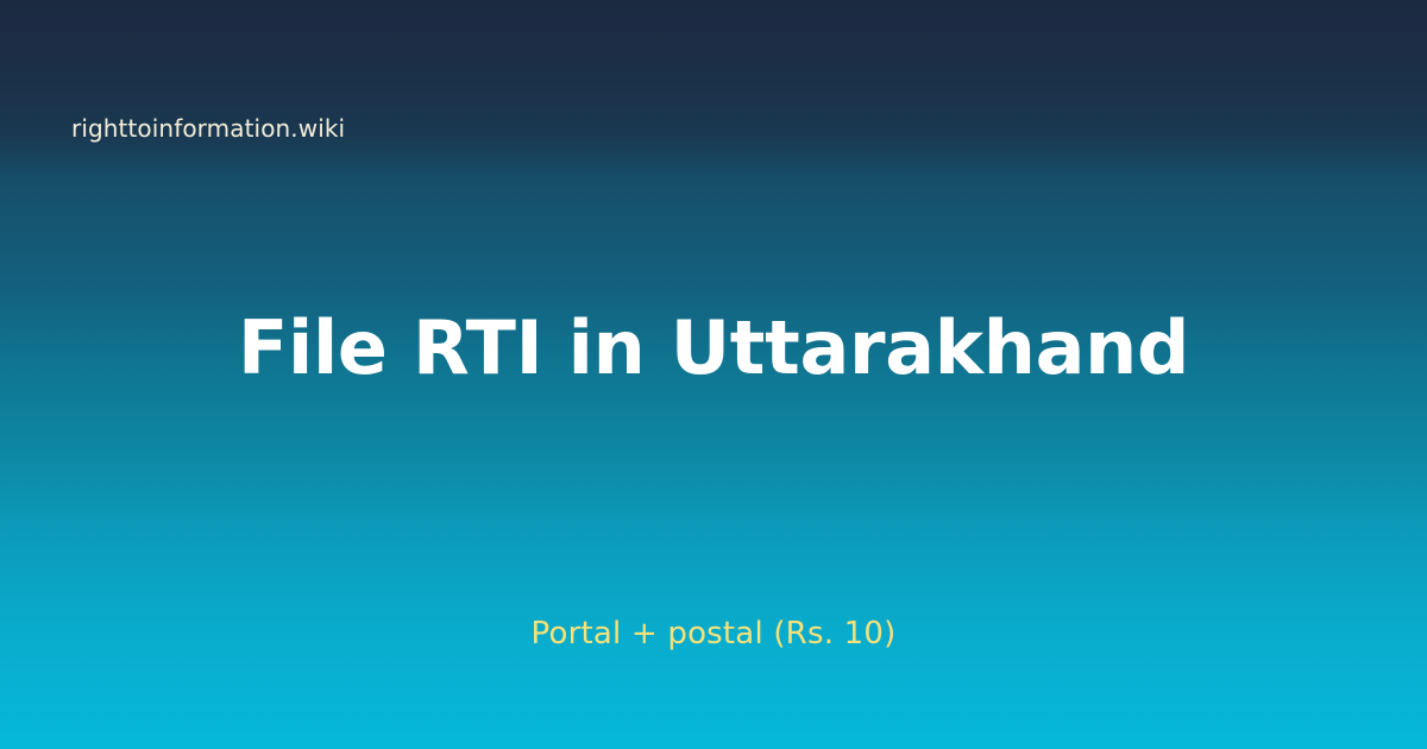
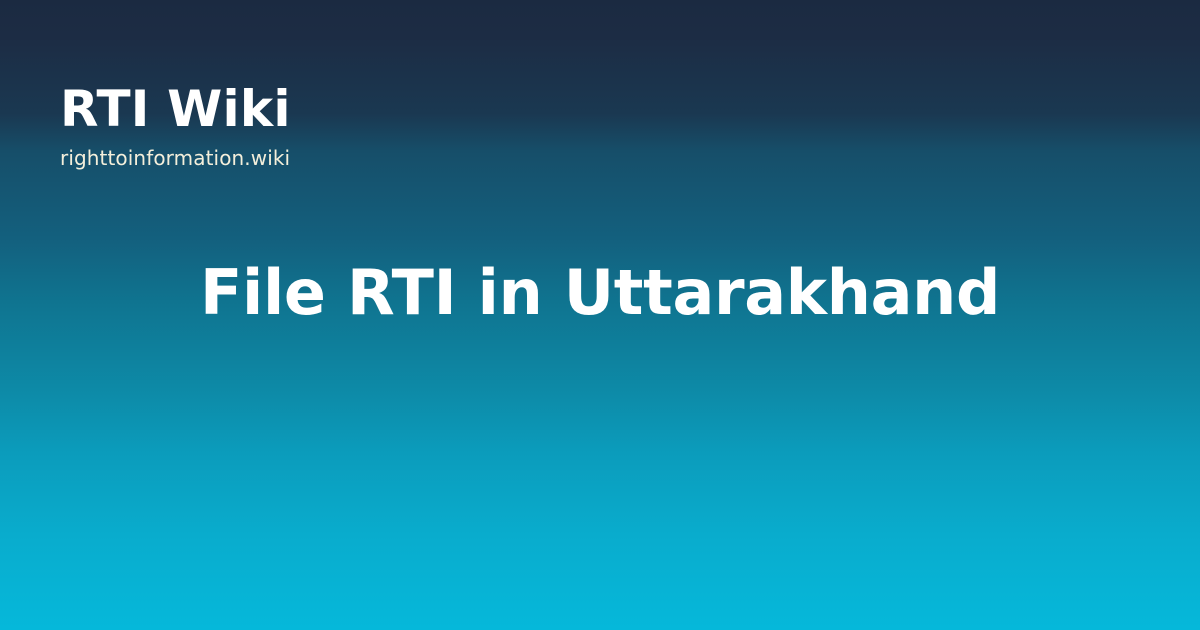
+ RTI Wiki
  righttoinformation.wiki
  File RTI in Uttarakhand
- Portal + postal (Rs. 10)
